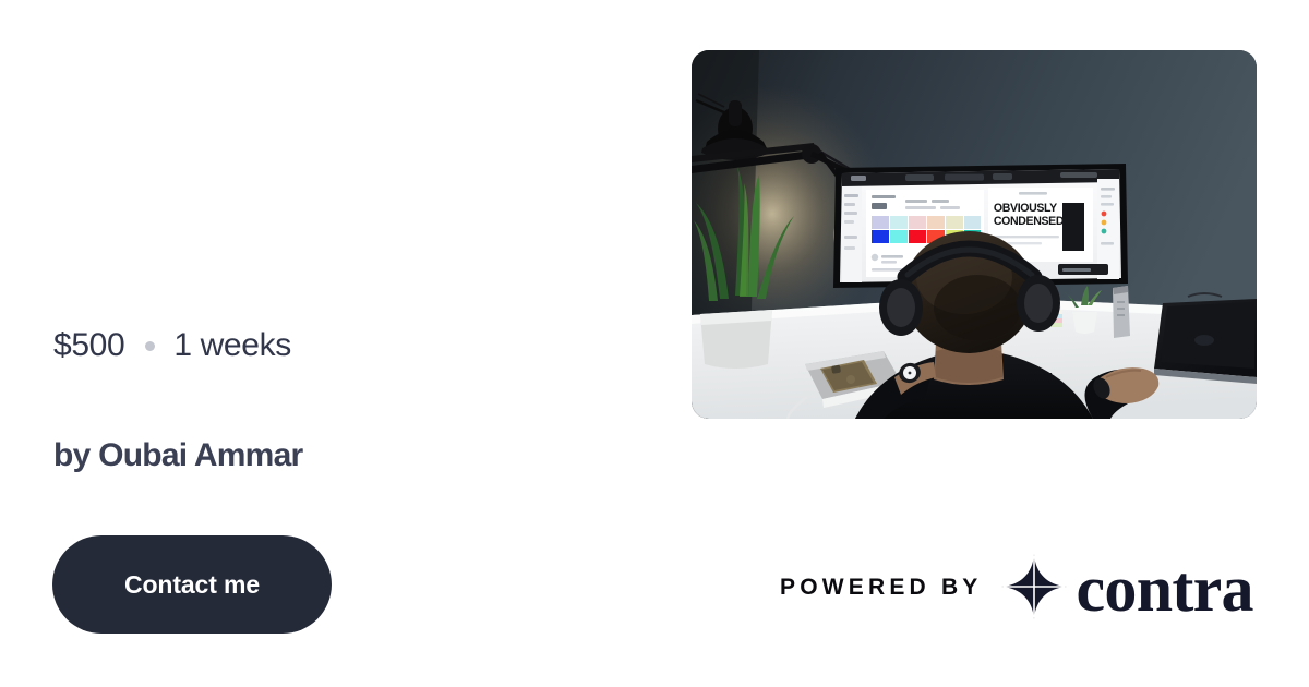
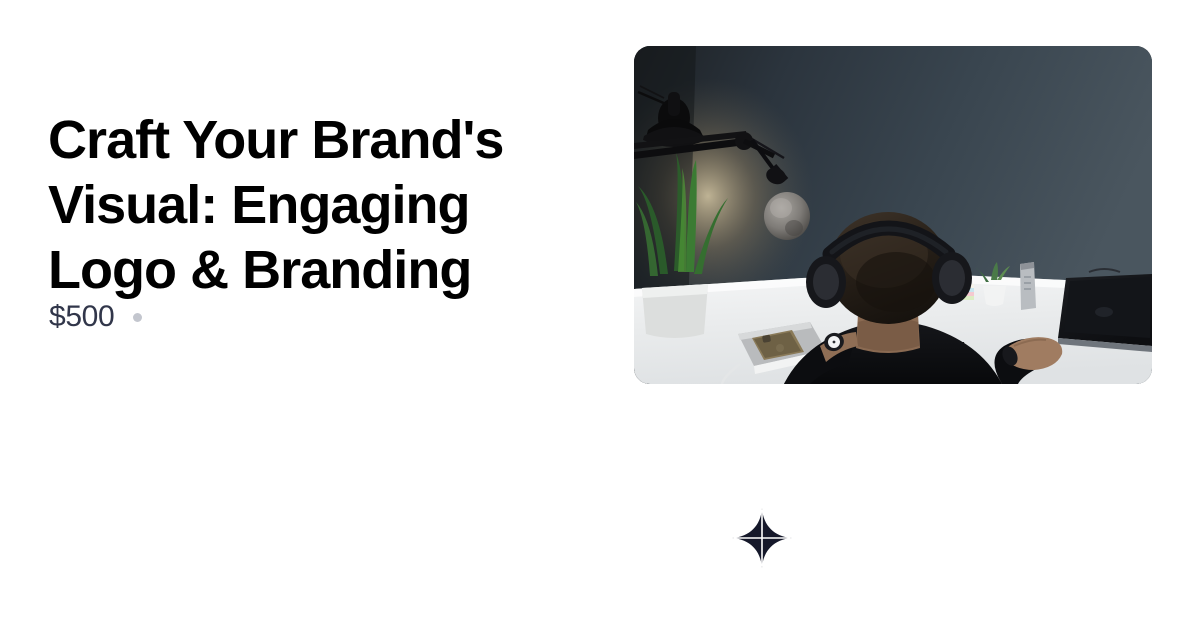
+ Craft Your Brand's
+ Visual: Engaging
+ Logo & Branding
  $500
- 1 weeks
- by Oubai Ammar
- Contact me
- OBVIOUSLY
- CONDENSED
- POWERED BY
- contra
